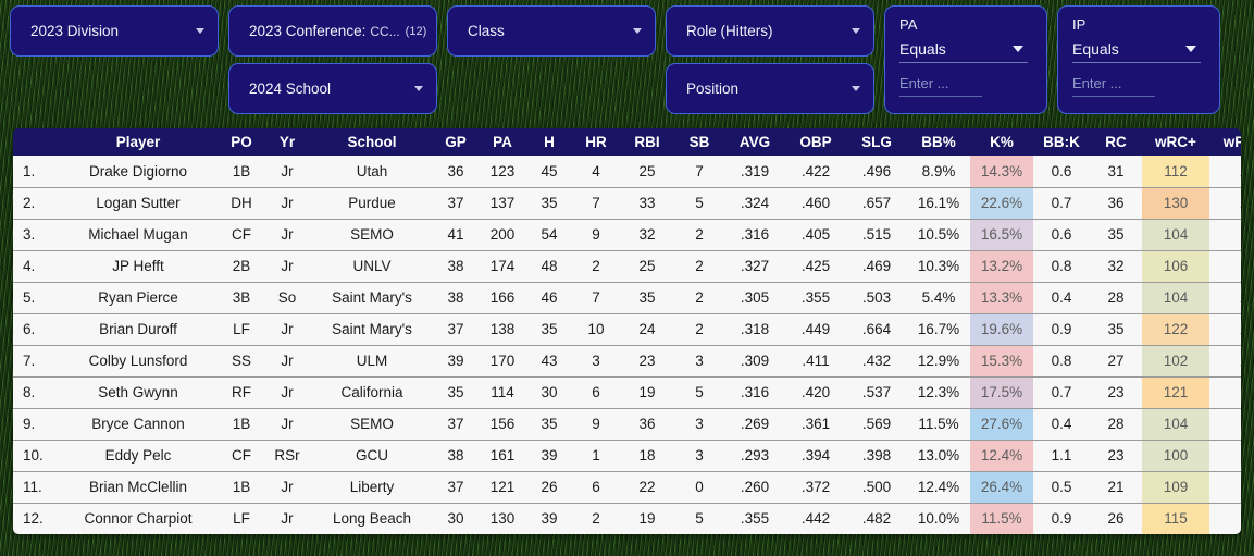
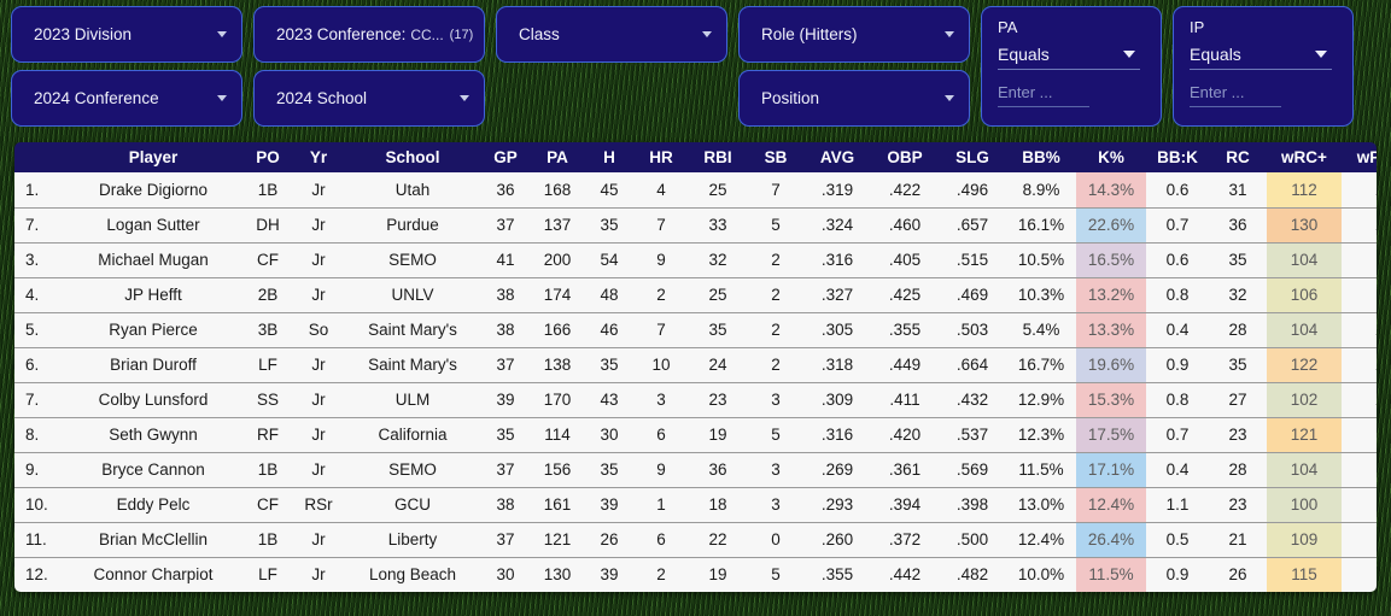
  2023 Division
+ 2024 Conference
  2023 Conference:
  CC...
- (12)
+ (17)
  2024 School
  Class
  Role (Hitters)
  Position
  PA
  Equals
  Enter ...
  IP
  Equals
  Enter ...
  	Player	PO	Yr	School	GP	PA	H	HR	RBI	SB	AVG	OBP	SLG	BB%	K%	BB:K	RC	wRC+	wP
- 1.	Drake Digiorno	1B	Jr	Utah	36	123	45	4	25	7	.319	.422	.496	8.9%	14.3%	0.6	31	112
+ 1.	Drake Digiorno	1B	Jr	Utah	36	168	45	4	25	7	.319	.422	.496	8.9%	14.3%	0.6	31	112
- 2.	Logan Sutter	DH	Jr	Purdue	37	137	35	7	33	5	.324	.460	.657	16.1%	22.6%	0.7	36	130
+ 7.	Logan Sutter	DH	Jr	Purdue	37	137	35	7	33	5	.324	.460	.657	16.1%	22.6%	0.7	36	130
  3.	Michael Mugan	CF	Jr	SEMO	41	200	54	9	32	2	.316	.405	.515	10.5%	16.5%	0.6	35	104
  4.	JP Hefft	2B	Jr	UNLV	38	174	48	2	25	2	.327	.425	.469	10.3%	13.2%	0.8	32	106
  5.	Ryan Pierce	3B	So	Saint Mary's	38	166	46	7	35	2	.305	.355	.503	5.4%	13.3%	0.4	28	104
  6.	Brian Duroff	LF	Jr	Saint Mary's	37	138	35	10	24	2	.318	.449	.664	16.7%	19.6%	0.9	35	122
  7.	Colby Lunsford	SS	Jr	ULM	39	170	43	3	23	3	.309	.411	.432	12.9%	15.3%	0.8	27	102
  8.	Seth Gwynn	RF	Jr	California	35	114	30	6	19	5	.316	.420	.537	12.3%	17.5%	0.7	23	121
- 9.	Bryce Cannon	1B	Jr	SEMO	37	156	35	9	36	3	.269	.361	.569	11.5%	27.6%	0.4	28	104
+ 9.	Bryce Cannon	1B	Jr	SEMO	37	156	35	9	36	3	.269	.361	.569	11.5%	17.1%	0.4	28	104
  10.	Eddy Pelc	CF	RSr	GCU	38	161	39	1	18	3	.293	.394	.398	13.0%	12.4%	1.1	23	100
  11.	Brian McClellin	1B	Jr	Liberty	37	121	26	6	22	0	.260	.372	.500	12.4%	26.4%	0.5	21	109
  12.	Connor Charpiot	LF	Jr	Long Beach	30	130	39	2	19	5	.355	.442	.482	10.0%	11.5%	0.9	26	115
